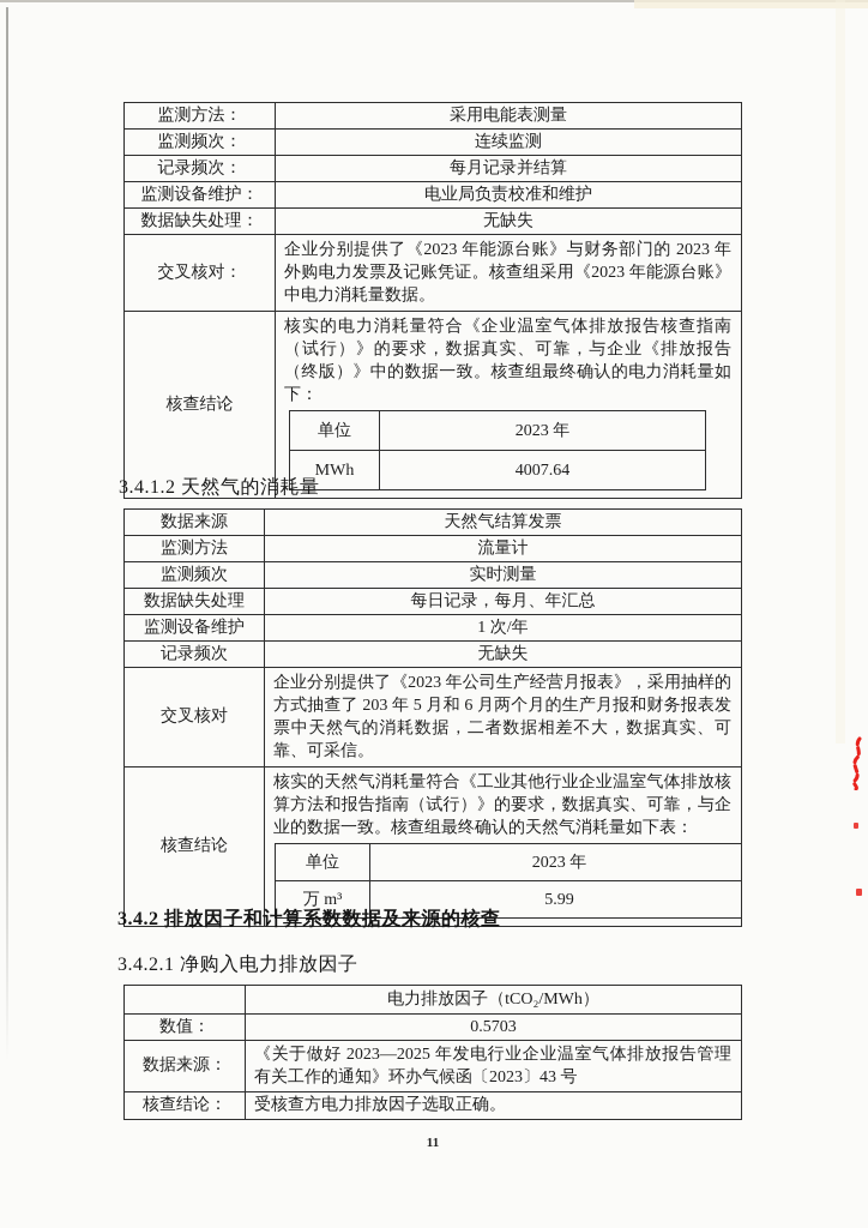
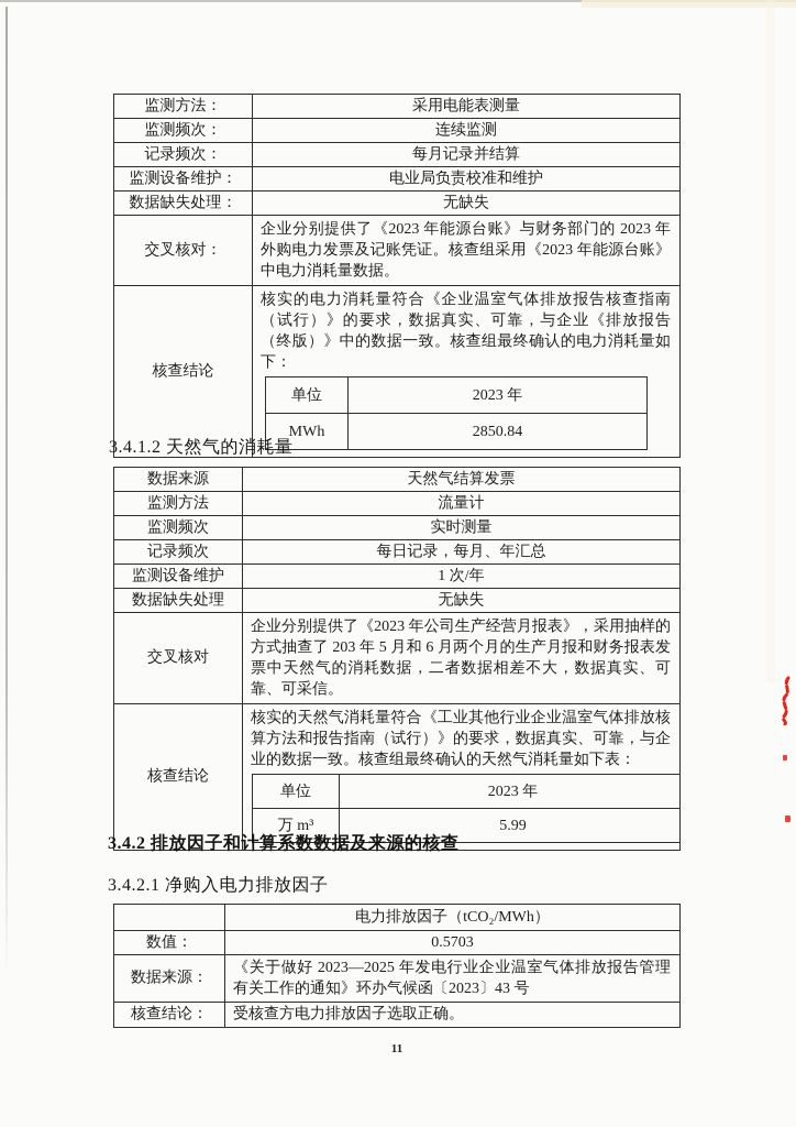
  监测方法：	采用电能表测量
  监测频次：	连续监测
  记录频次：	每月记录并结算
  监测设备维护：	电业局负责校准和维护
  数据缺失处理：	无缺失
  交叉核对：	企业分别提供了《2023 年能源台账》与财务部门的 2023 年外购电力发票及记账凭证。核查组采用《2023 年能源台账》中电力消耗量数据。
  核查结论	核实的电力消耗量符合《企业温室气体排放报告核查指南（试行）》的要求，数据真实、可靠，与企业《排放报告（终版）》中的数据一致。核查组最终确认的电力消耗量如下：
  单位	2023 年
- MWh	4007.64
+ MWh	2850.84
  3.4.1.2 天然气的消耗量
  数据来源	天然气结算发票
  监测方法	流量计
  监测频次	实时测量
- 数据缺失处理	每日记录，每月、年汇总
+ 记录频次	每日记录，每月、年汇总
  监测设备维护	1 次/年
- 记录频次	无缺失
+ 数据缺失处理	无缺失
  交叉核对	企业分别提供了《2023 年公司生产经营月报表》，采用抽样的方式抽查了 203 年 5 月和 6 月两个月的生产月报和财务报表发票中天然气的消耗数据，二者数据相差不大，数据真实、可靠、可采信。
  核查结论	核实的天然气消耗量符合《工业其他行业企业温室气体排放核算方法和报告指南（试行）》的要求，数据真实、可靠，与企业的数据一致。核查组最终确认的天然气消耗量如下表：
  单位	2023 年
  万 m³	5.99
  3.4.2 排放因子和计算系数数据及来源的核查
  3.4.2.1 净购入电力排放因子
  	电力排放因子（tCO₂/MWh）
  数值：	0.5703
  数据来源：	《关于做好 2023—2025 年发电行业企业温室气体排放报告管理有关工作的通知》环办气候函〔2023〕43 号
  核查结论：	受核查方电力排放因子选取正确。
  11
